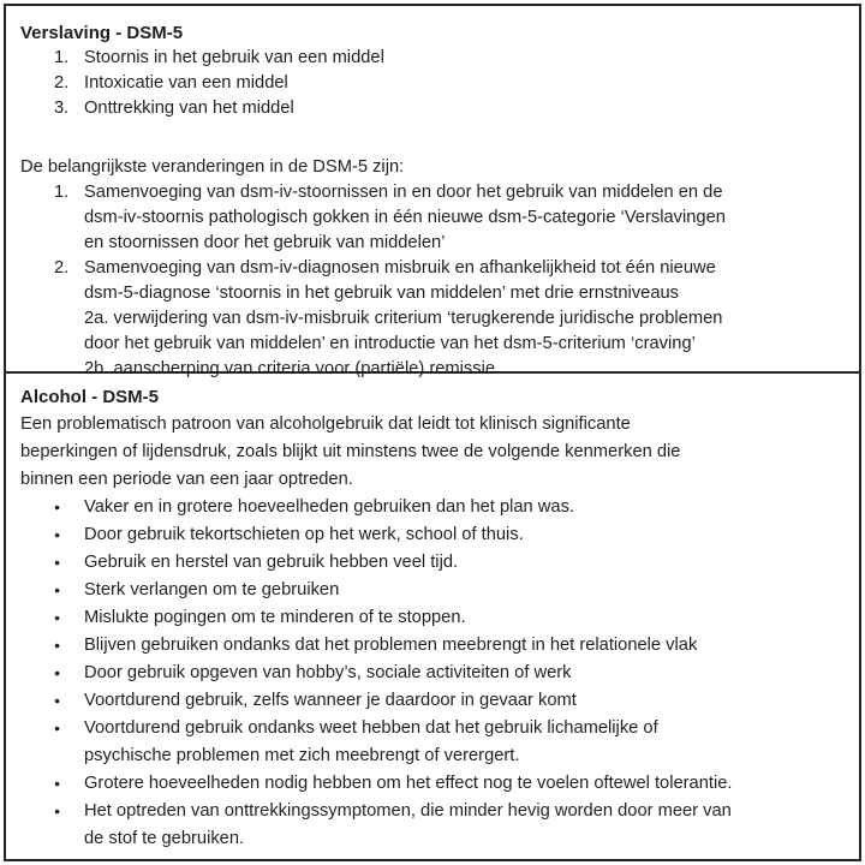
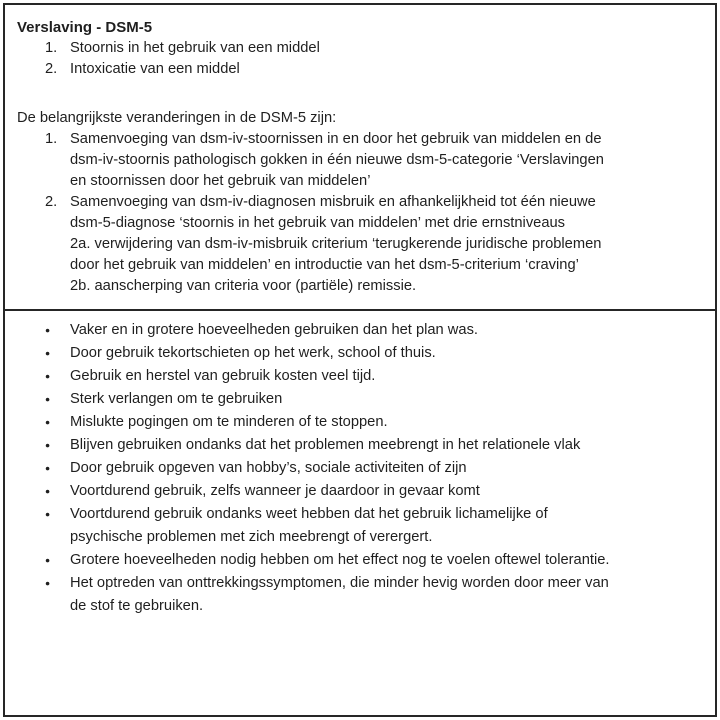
  Verslaving - DSM-5
  1.
  Stoornis in het gebruik van een middel
  2.
  Intoxicatie van een middel
- 3.
- Onttrekking van het middel
  De belangrijkste veranderingen in de DSM-5 zijn:
  1.
  Samenvoeging van dsm-iv-stoornissen in en door het gebruik van middelen en de
  dsm-iv-stoornis pathologisch gokken in één nieuwe dsm-5-categorie ‘Verslavingen
  en stoornissen door het gebruik van middelen’
  2.
  Samenvoeging van dsm-iv-diagnosen misbruik en afhankelijkheid tot één nieuwe
  dsm-5-diagnose ‘stoornis in het gebruik van middelen’ met drie ernstniveaus
  2a. verwijdering van dsm-iv-misbruik criterium ‘terugkerende juridische problemen
  door het gebruik van middelen’ en introductie van het dsm-5-criterium ‘craving’
  2b. aanscherping van criteria voor (partiële) remissie.
- Alcohol - DSM-5
- Een problematisch patroon van alcoholgebruik dat leidt tot klinisch significante
- beperkingen of lijdensdruk, zoals blijkt uit minstens twee de volgende kenmerken die
- binnen een periode van een jaar optreden.
  ●
  Vaker en in grotere hoeveelheden gebruiken dan het plan was.
  ●
  Door gebruik tekortschieten op het werk, school of thuis.
  ●
- Gebruik en herstel van gebruik hebben veel tijd.
+ Gebruik en herstel van gebruik kosten veel tijd.
  ●
  Sterk verlangen om te gebruiken
  ●
  Mislukte pogingen om te minderen of te stoppen.
  ●
  Blijven gebruiken ondanks dat het problemen meebrengt in het relationele vlak
  ●
- Door gebruik opgeven van hobby’s, sociale activiteiten of werk
+ Door gebruik opgeven van hobby’s, sociale activiteiten of zijn
  ●
  Voortdurend gebruik, zelfs wanneer je daardoor in gevaar komt
  ●
  Voortdurend gebruik ondanks weet hebben dat het gebruik lichamelijke of
  psychische problemen met zich meebrengt of verergert.
  ●
  Grotere hoeveelheden nodig hebben om het effect nog te voelen oftewel tolerantie.
  ●
  Het optreden van onttrekkingssymptomen, die minder hevig worden door meer van
  de stof te gebruiken.
